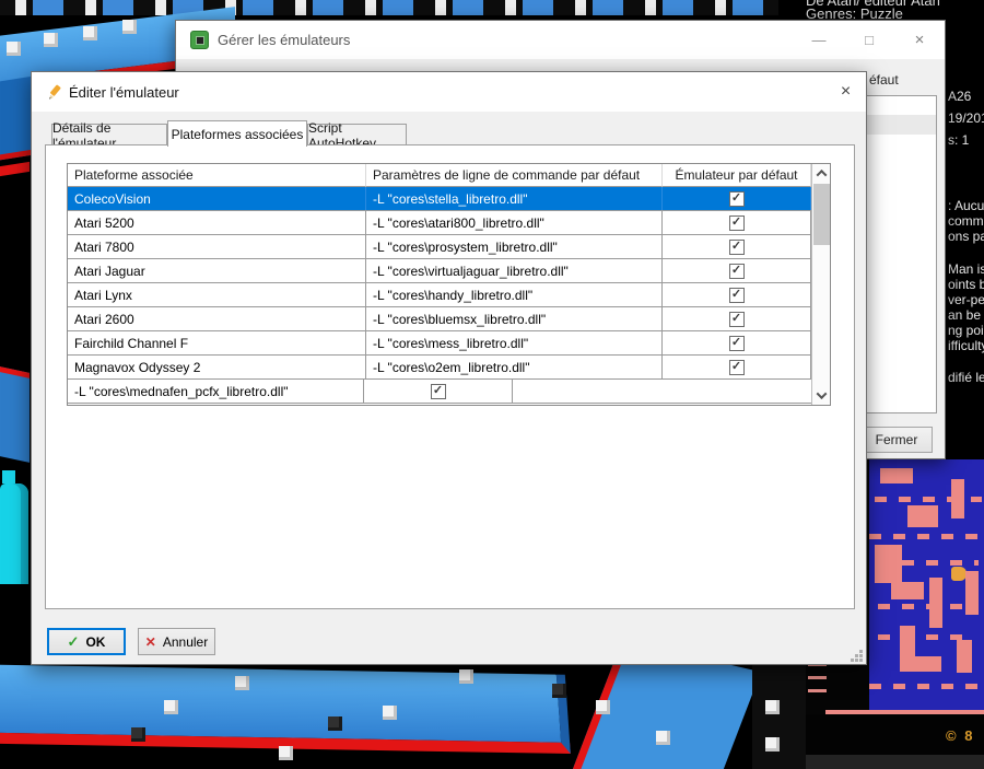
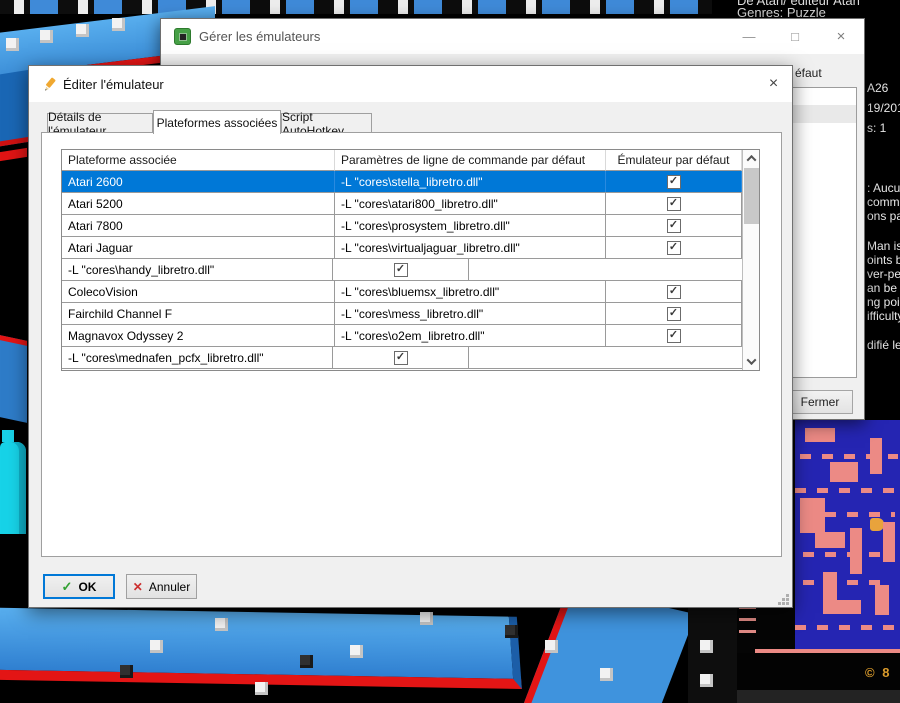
  De Atari/ éditeur Atari
  Genres: Puzzle
  A26
  19/20
  s: 1
  : Aucu
  comm
  Man is
  oints b
  ver-pe
  an be
  ng poi
  ifficult
  difié le
  © 8
  Gérer les émulateurs
  —
  □
  ×
  éfaut
  Fermer
  Éditer l'émulateur
  ×
  Détails de l'émulateur
  Plateformes associées
  Script AutoHotkey
  Plateforme associée
  Paramètres de ligne de commande par défaut
  Émulateur par défaut
- ColecoVision
+ Atari 2600
  -L "cores\stella_libretro.dll"
  ✓
  Atari 5200
  -L "cores\atari800_libretro.dll"
  ✓
  Atari 7800
  -L "cores\prosystem_libretro.dll"
  ✓
  Atari Jaguar
  -L "cores\virtualjaguar_libretro.dll"
  ✓
- Atari Lynx
  -L "cores\handy_libretro.dll"
  ✓
- Atari 2600
+ ColecoVision
  -L "cores\bluemsx_libretro.dll"
  ✓
  Fairchild Channel F
  -L "cores\mess_libretro.dll"
  ✓
  Magnavox Odyssey 2
  -L "cores\o2em_libretro.dll"
  ✓
  -L "cores\mednafen_pcfx_libretro.dll"
  ✓
  ✓
  OK
  ✕
  Annuler
